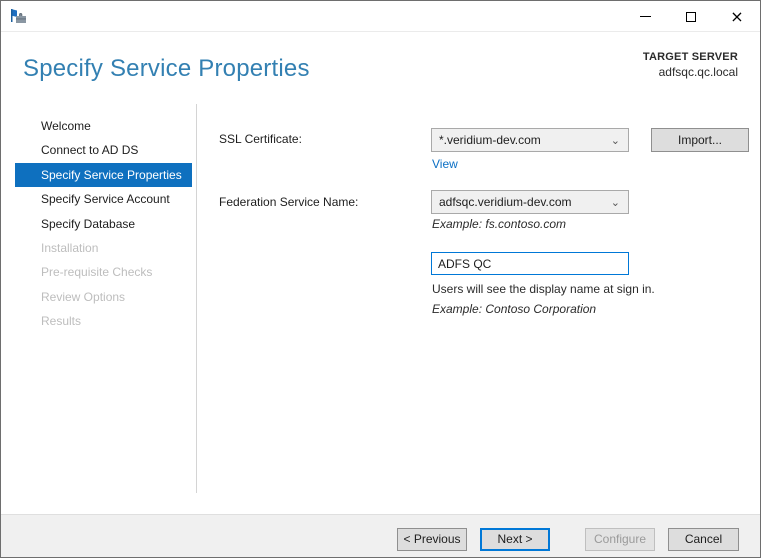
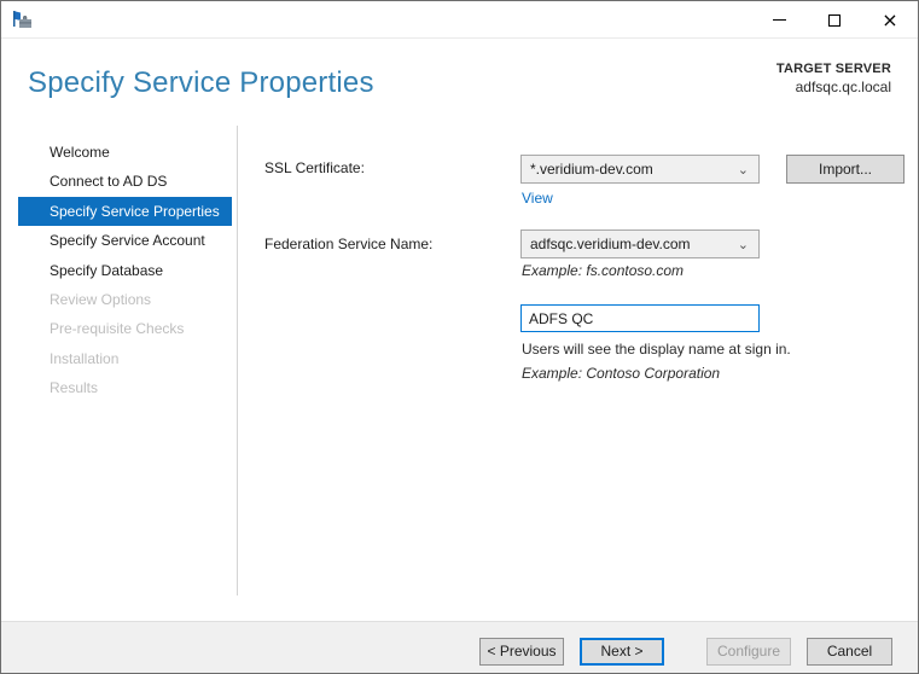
  ×
  Specify Service Properties
  TARGET SERVER
  adfsqc.qc.local
  Welcome
  Connect to AD DS
  Specify Service Properties
  Specify Service Account
  Specify Database
- Installation
+ Review Options
  Pre-requisite Checks
- Review Options
+ Installation
  Results
  SSL Certificate:
  *.veridium-dev.com
  ⌄
  Import...
  View
  Federation Service Name:
  adfsqc.veridium-dev.com
  ⌄
  Example: fs.contoso.com
  ADFS QC
  Users will see the display name at sign in.
  Example: Contoso Corporation
  < Previous
  Next >
  Configure
  Cancel
